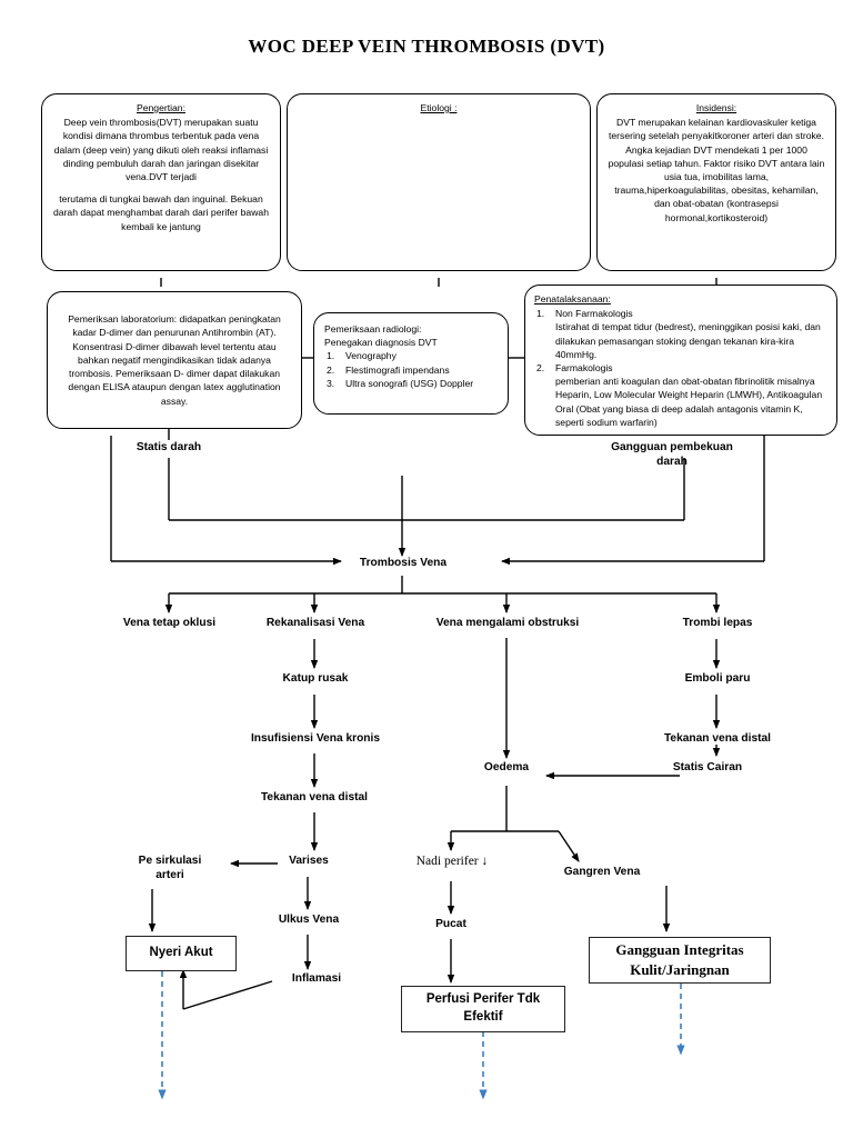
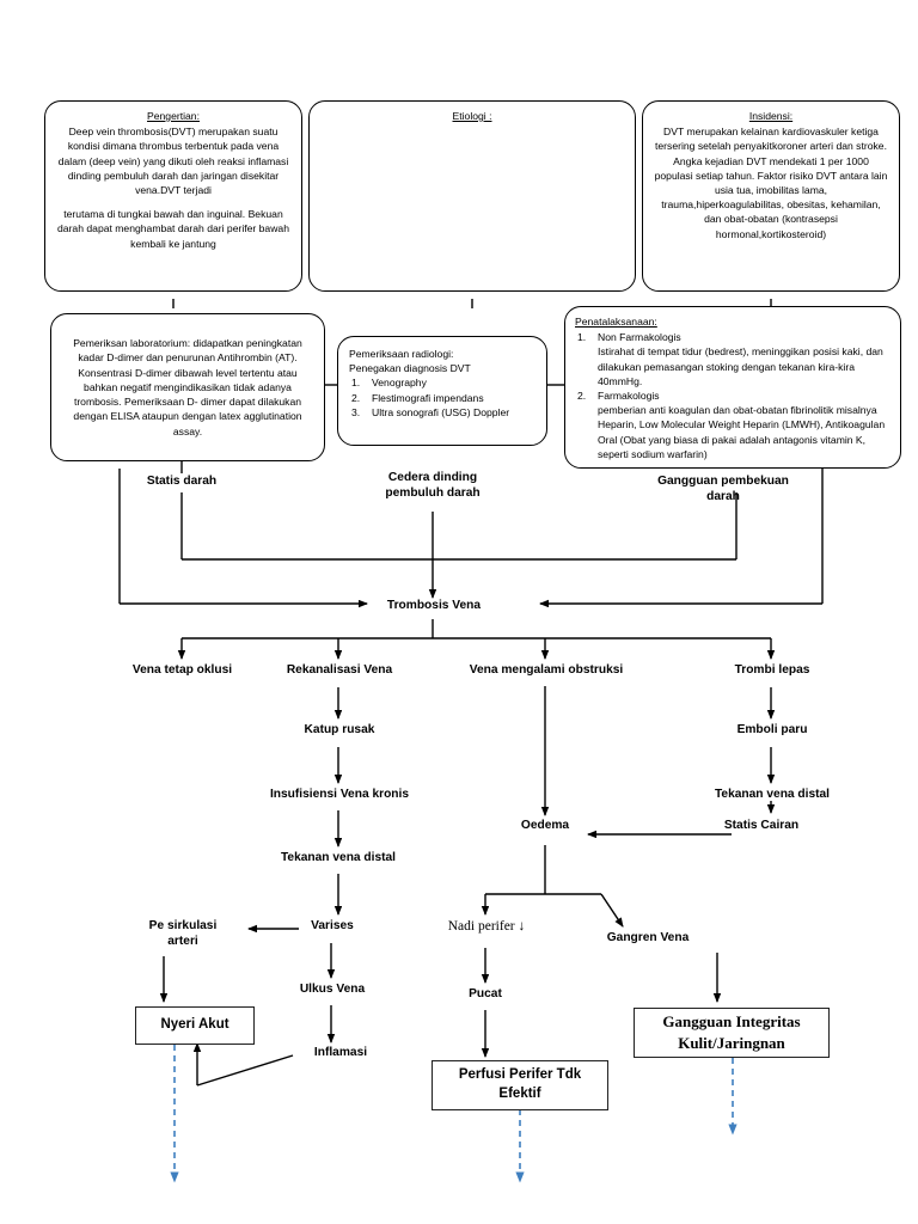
- WOC DEEP VEIN THROMBOSIS (DVT)
  Pengertian:
  Deep vein thrombosis(DVT) merupakan suatu kondisi dimana thrombus terbentuk pada vena dalam (deep vein) yang dikuti oleh reaksi inflamasi dinding pembuluh darah dan jaringan disekitar vena.DVT terjadi terutama di tungkai bawah dan inguinal. Bekuan darah dapat menghambat darah dari perifer bawah kembali ke jantung
  Etiologi :
  Insidensi:
  DVT merupakan kelainan kardiovaskuler ketiga tersering setelah penyakitkoroner arteri dan stroke. Angka kejadian DVT mendekati 1 per 1000 populasi setiap tahun. Faktor risiko DVT antara lain usia tua, imobilitas lama, trauma,hiperkoagulabilitas, obesitas, kehamilan, dan obat-obatan (kontrasepsi hormonal,kortikosteroid)
  Pemeriksan laboratorium: didapatkan peningkatan kadar D-dimer dan penurunan Antihrombin (AT). Konsentrasi D-dimer dibawah level tertentu atau bahkan negatif mengindikasikan tidak adanya trombosis. Pemeriksaan D- dimer dapat dilakukan dengan ELISA ataupun dengan latex agglutination assay.
  Pemeriksaan radiologi:
  Penegakan diagnosis DVT
  1.
  Venography
  2.
  Flestimografi impendans
  3.
  Ultra sonografi (USG) Doppler
  Penatalaksanaan:
  1.
  Non Farmakologis
  Istirahat di tempat tidur (bedrest), meninggikan posisi kaki, dan dilakukan pemasangan stoking dengan tekanan kira-kira 40mmHg.
  2.
  Farmakologis
- pemberian anti koagulan dan obat-obatan fibrinolitik misalnya Heparin, Low Molecular Weight Heparin (LMWH), Antikoagulan Oral (Obat yang biasa di deep adalah antagonis vitamin K, seperti sodium warfarin)
+ pemberian anti koagulan dan obat-obatan fibrinolitik misalnya Heparin, Low Molecular Weight Heparin (LMWH), Antikoagulan Oral (Obat yang biasa di pakai adalah antagonis vitamin K, seperti sodium warfarin)
  Statis darah
+ Cedera dinding
+ pembuluh darah
  Gangguan pembekuan
  darah
  Trombosis Vena
  Vena tetap oklusi
  Rekanalisasi Vena
  Vena mengalami obstruksi
  Trombi lepas
  Katup rusak
  Emboli paru
  Insufisiensi Vena kronis
  Tekanan vena distal
  Tekanan vena distal
  Oedema
  Statis Cairan
  Pe sirkulasi
  arteri
  Varises
  Nadi perifer ↓
  Gangren Vena
  Ulkus Vena
  Pucat
  Inflamasi
  Nyeri Akut
  Perfusi Perifer Tdk Efektif
  Gangguan Integritas Kulit/Jaringnan
